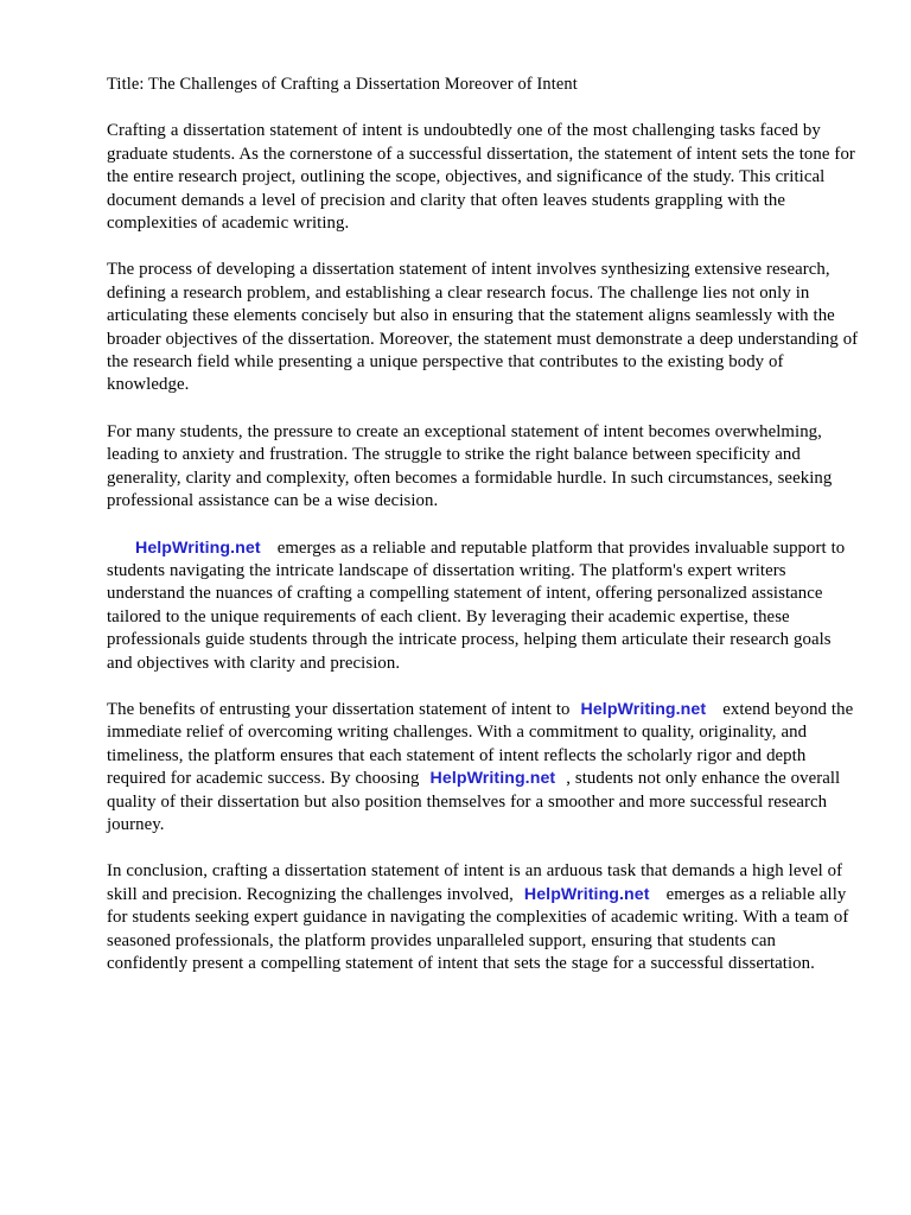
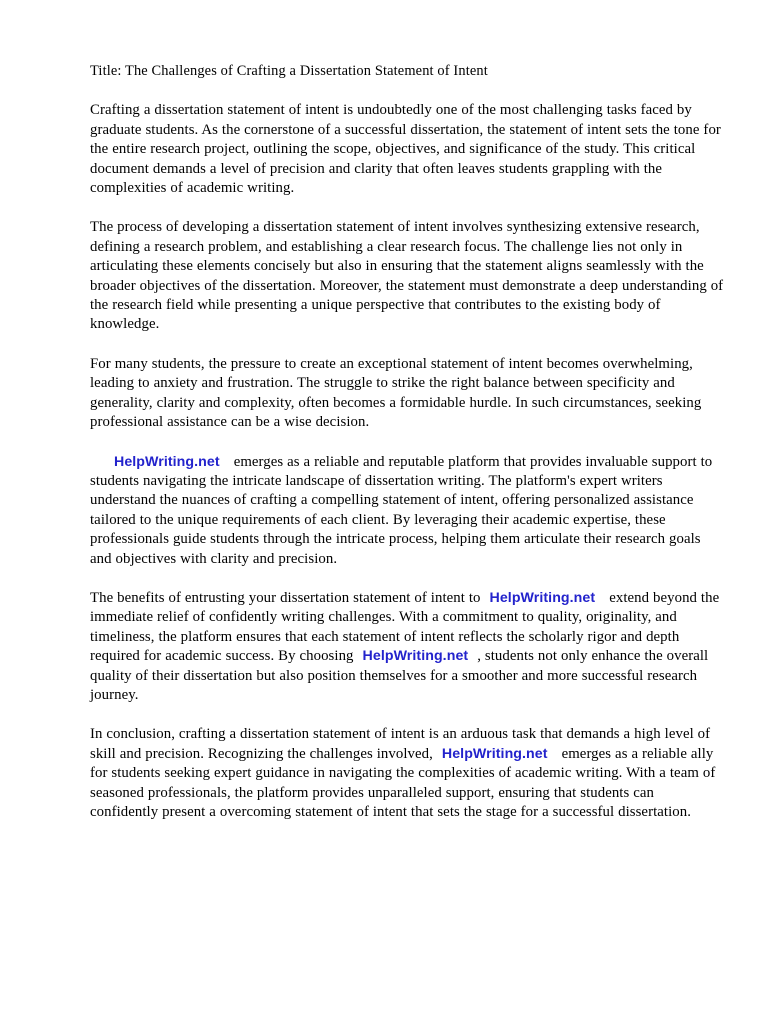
- Title: The Challenges of Crafting a Dissertation Moreover of Intent
+ Title: The Challenges of Crafting a Dissertation Statement of Intent
  Crafting a dissertation statement of intent is undoubtedly one of the most challenging tasks faced by graduate students. As the cornerstone of a successful dissertation, the statement of intent sets the tone for the entire research project, outlining the scope, objectives, and significance of the study. This critical document demands a level of precision and clarity that often leaves students grappling with the complexities of academic writing.
  The process of developing a dissertation statement of intent involves synthesizing extensive research, defining a research problem, and establishing a clear research focus. The challenge lies not only in articulating these elements concisely but also in ensuring that the statement aligns seamlessly with the broader objectives of the dissertation. Moreover, the statement must demonstrate a deep understanding of the research field while presenting a unique perspective that contributes to the existing body of knowledge.
  For many students, the pressure to create an exceptional statement of intent becomes overwhelming, leading to anxiety and frustration. The struggle to strike the right balance between specificity and generality, clarity and complexity, often becomes a formidable hurdle. In such circumstances, seeking professional assistance can be a wise decision.
  HelpWriting.net emerges as a reliable and reputable platform that provides invaluable support to students navigating the intricate landscape of dissertation writing. The platform's expert writers understand the nuances of crafting a compelling statement of intent, offering personalized assistance tailored to the unique requirements of each client. By leveraging their academic expertise, these professionals guide students through the intricate process, helping them articulate their research goals and objectives with clarity and precision.
- The benefits of entrusting your dissertation statement of intent to HelpWriting.net extend beyond the immediate relief of overcoming writing challenges. With a commitment to quality, originality, and timeliness, the platform ensures that each statement of intent reflects the scholarly rigor and depth required for academic success. By choosing HelpWriting.net , students not only enhance the overall quality of their dissertation but also position themselves for a smoother and more successful research journey.
+ The benefits of entrusting your dissertation statement of intent to HelpWriting.net extend beyond the immediate relief of confidently writing challenges. With a commitment to quality, originality, and timeliness, the platform ensures that each statement of intent reflects the scholarly rigor and depth required for academic success. By choosing HelpWriting.net , students not only enhance the overall quality of their dissertation but also position themselves for a smoother and more successful research journey.
- In conclusion, crafting a dissertation statement of intent is an arduous task that demands a high level of skill and precision. Recognizing the challenges involved, HelpWriting.net emerges as a reliable ally for students seeking expert guidance in navigating the complexities of academic writing. With a team of seasoned professionals, the platform provides unparalleled support, ensuring that students can confidently present a compelling statement of intent that sets the stage for a successful dissertation.
+ In conclusion, crafting a dissertation statement of intent is an arduous task that demands a high level of skill and precision. Recognizing the challenges involved, HelpWriting.net emerges as a reliable ally for students seeking expert guidance in navigating the complexities of academic writing. With a team of seasoned professionals, the platform provides unparalleled support, ensuring that students can confidently present a overcoming statement of intent that sets the stage for a successful dissertation.
